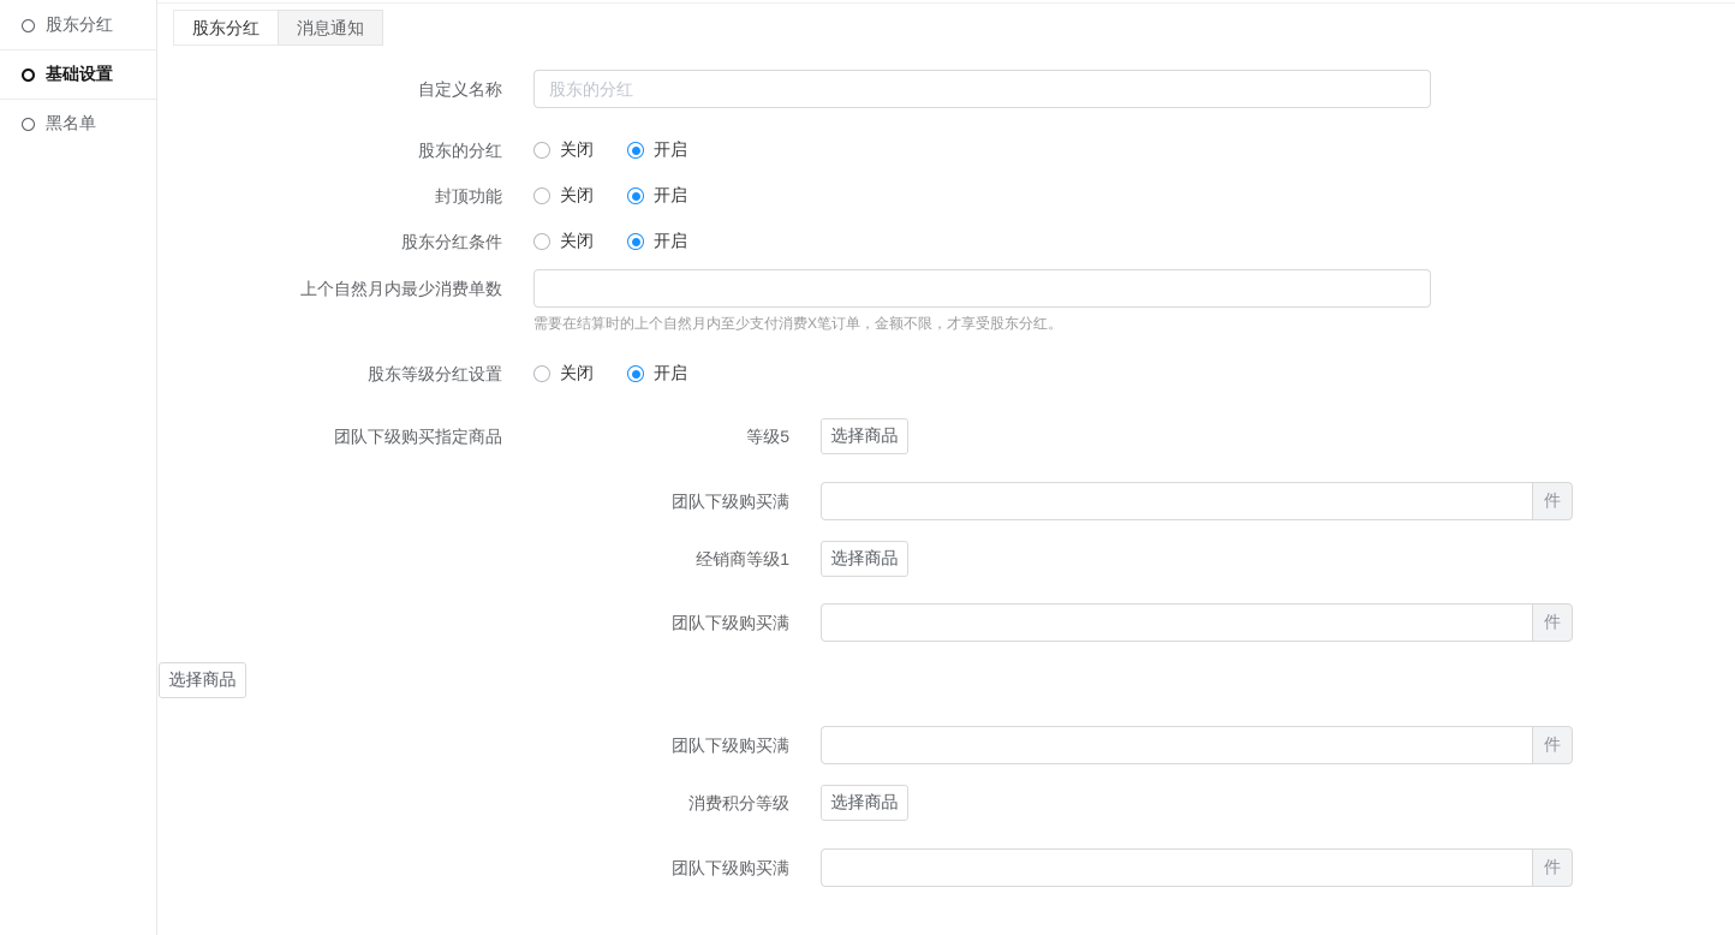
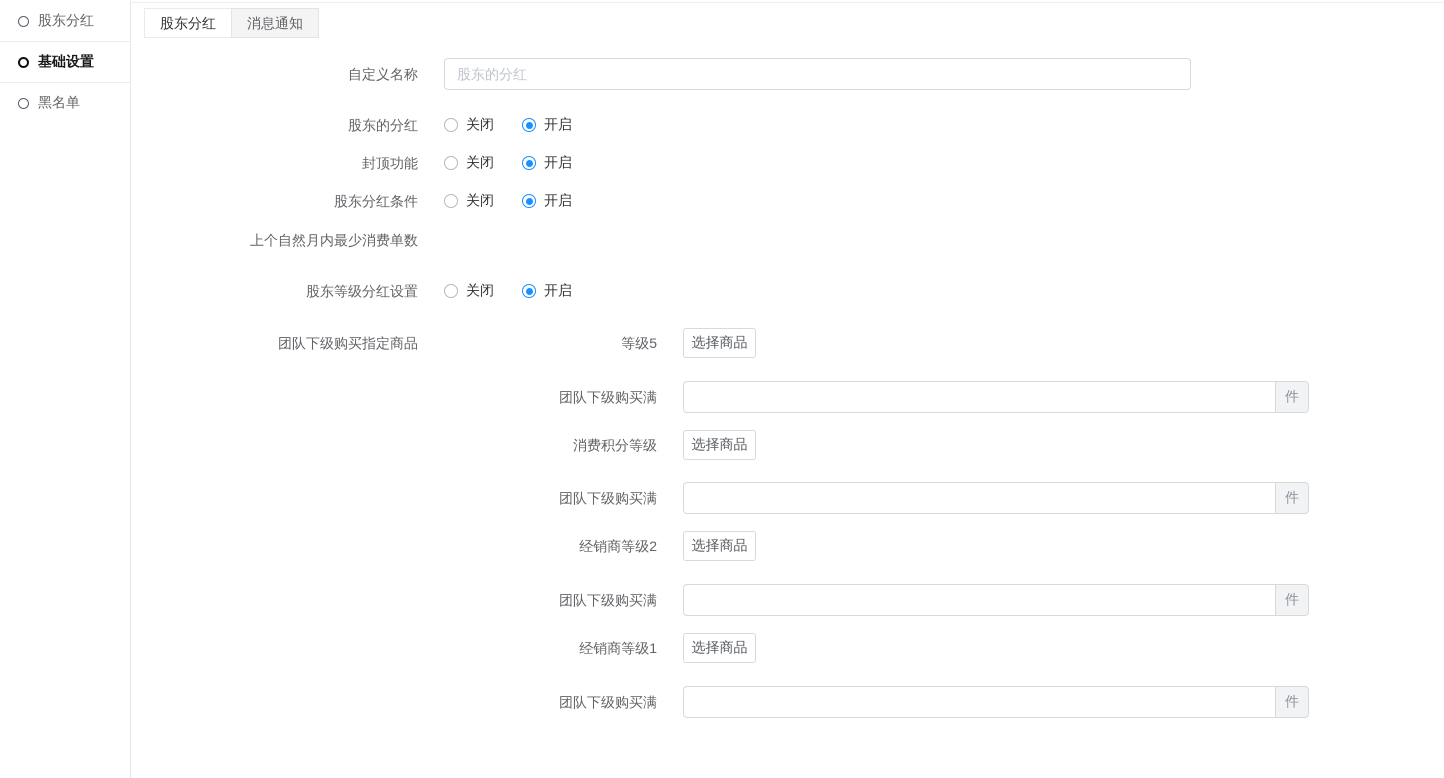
  股东分红
  基础设置
  黑名单
  股东分红
  消息通知
  自定义名称
  股东的分红
  股东的分红
  关闭
  开启
  封顶功能
  关闭
  开启
  股东分红条件
  关闭
  开启
  上个自然月内最少消费单数
- 需要在结算时的上个自然月内至少支付消费X笔订单，金额不限，才享受股东分红。
  股东等级分红设置
  关闭
  开启
  团队下级购买指定商品
  等级5
  选择商品
  团队下级购买满
  件
- 经销商等级1
+ 消费积分等级
  选择商品
  团队下级购买满
  件
+ 经销商等级2
  选择商品
  团队下级购买满
  件
- 消费积分等级
+ 经销商等级1
  选择商品
  团队下级购买满
  件
